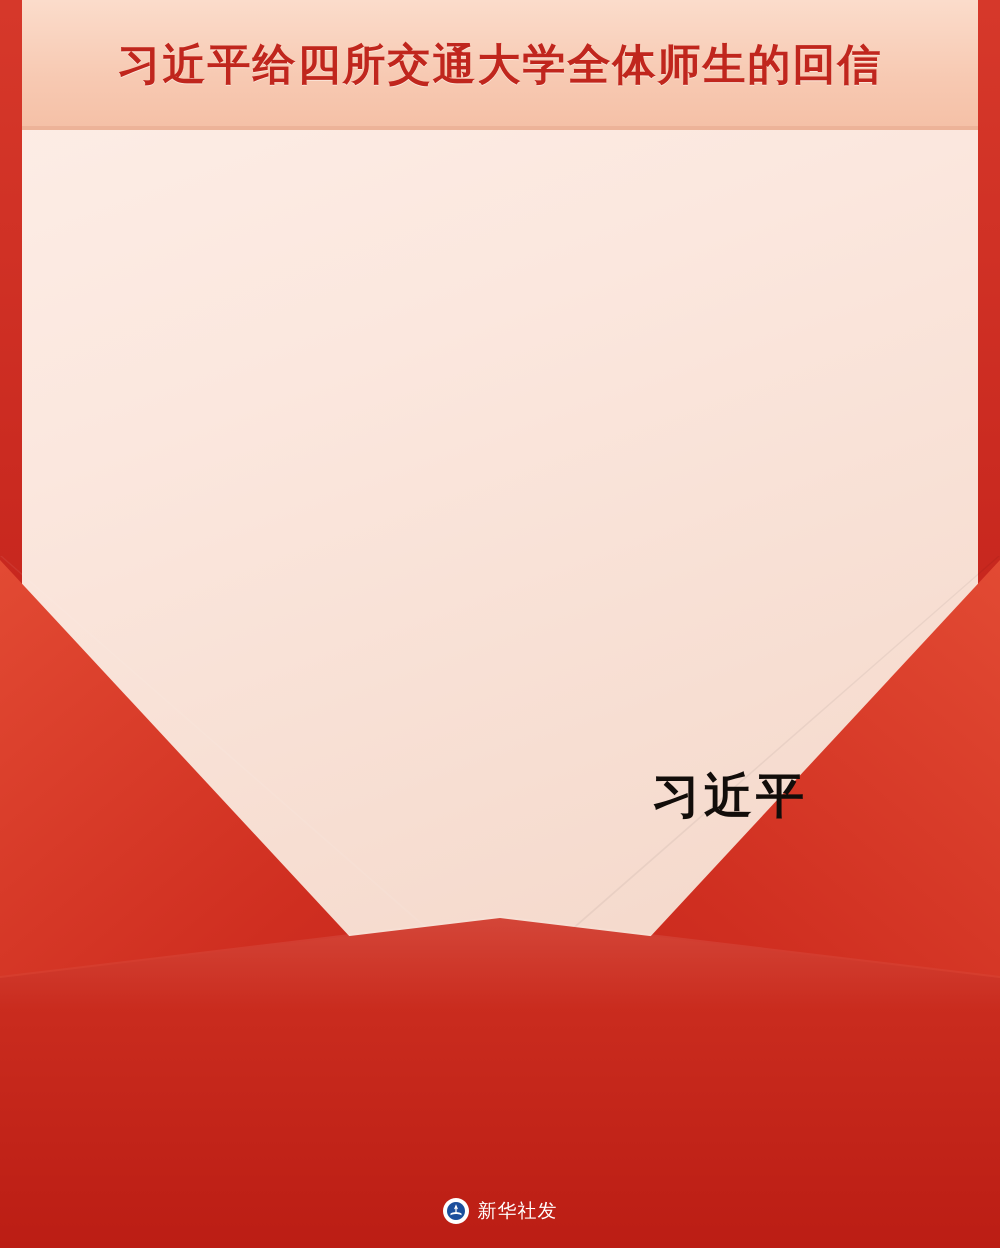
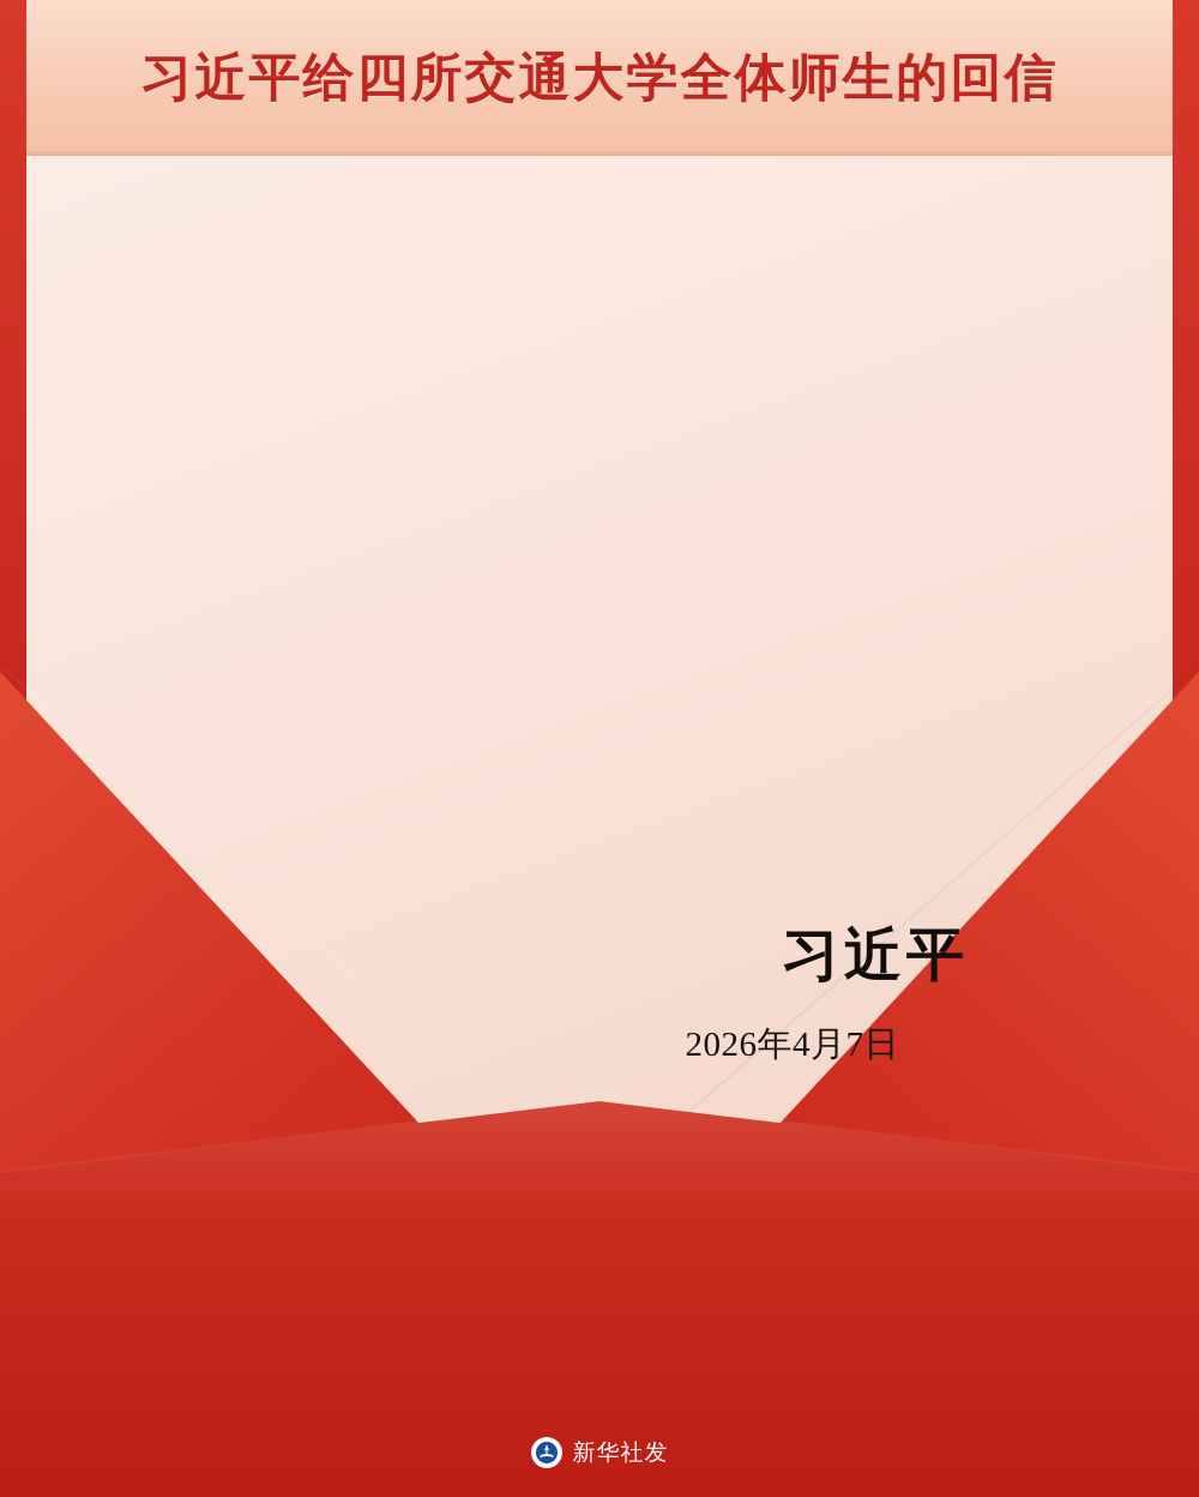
  习近平给四所交通大学全体师生的回信
  习近平
+ 2026年4月7日
  新华社发
